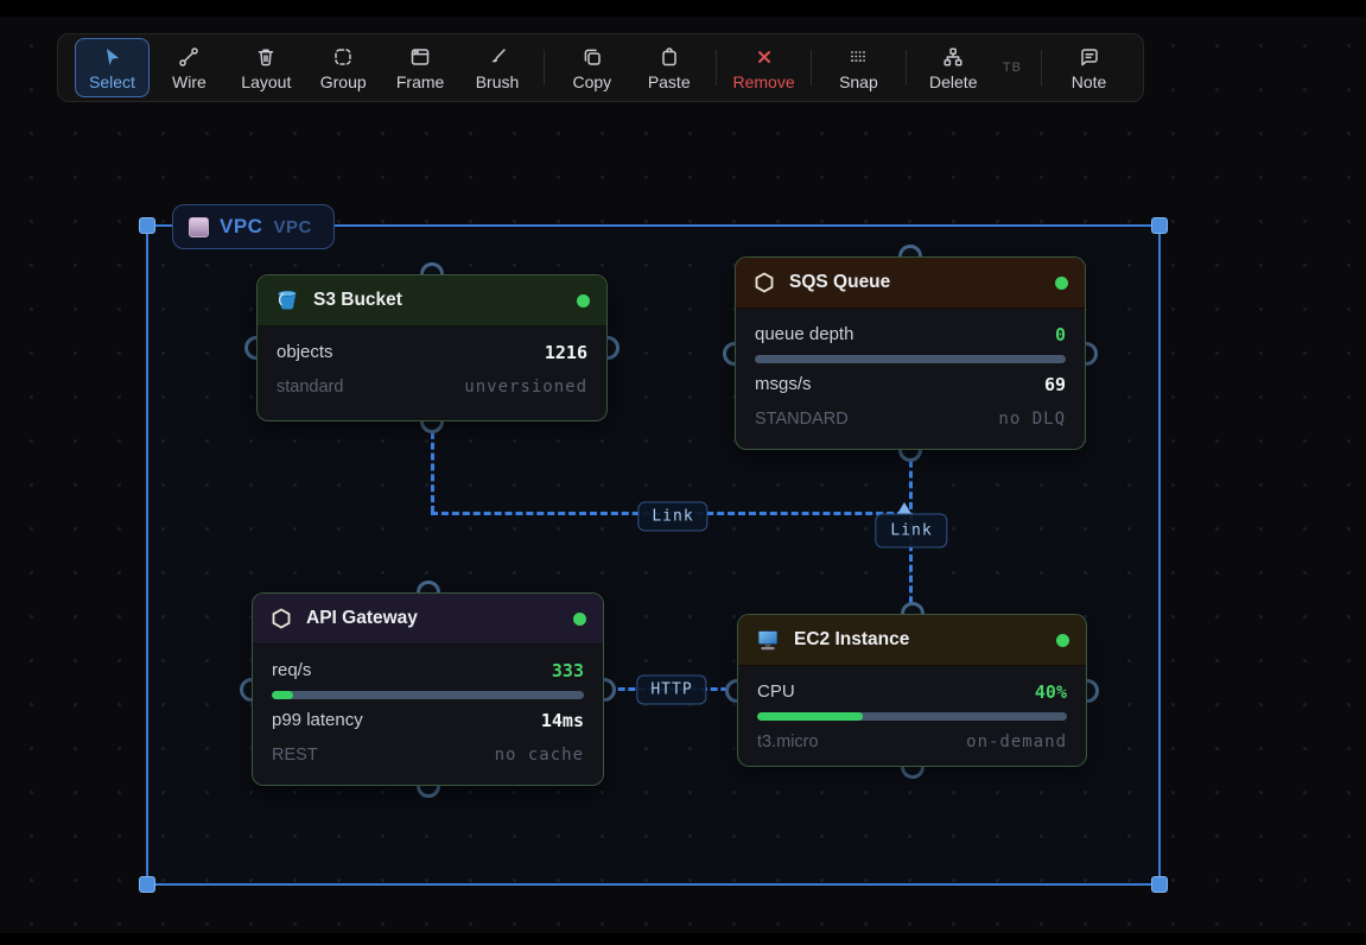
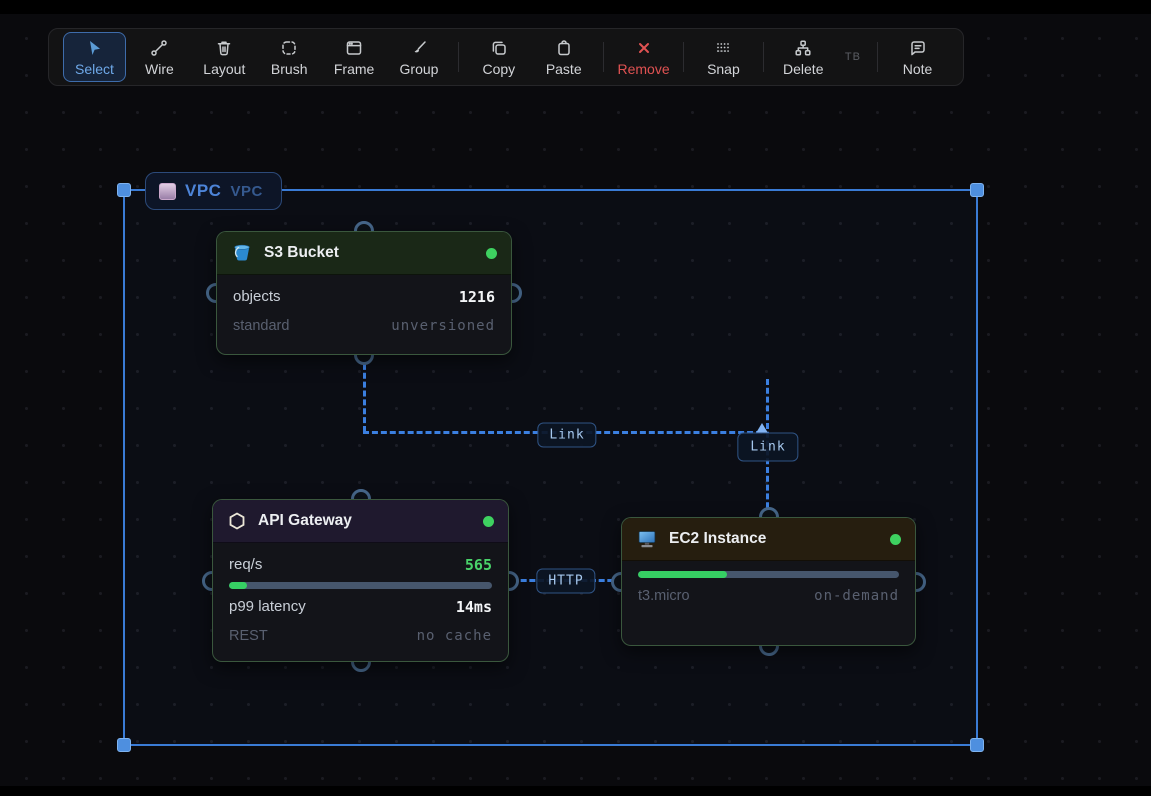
  VPC
  VPC
  Link
  Link
  HTTP
  S3 Bucket
  objects
  1216
  standard
  unversioned
- SQS Queue
- queue depth
- 0
- msgs/s
- 69
- STANDARD
- no DLQ
  API Gateway
  req/s
- 333
+ 565
  p99 latency
  14ms
  REST
  no cache
  EC2 Instance
- CPU
- 40%
  t3.micro
  on-demand
  Select
  Wire
  Layout
- Group
+ Brush
  Frame
- Brush
+ Group
  Copy
  Paste
  Remove
  Snap
  Delete
  TB
  Note
